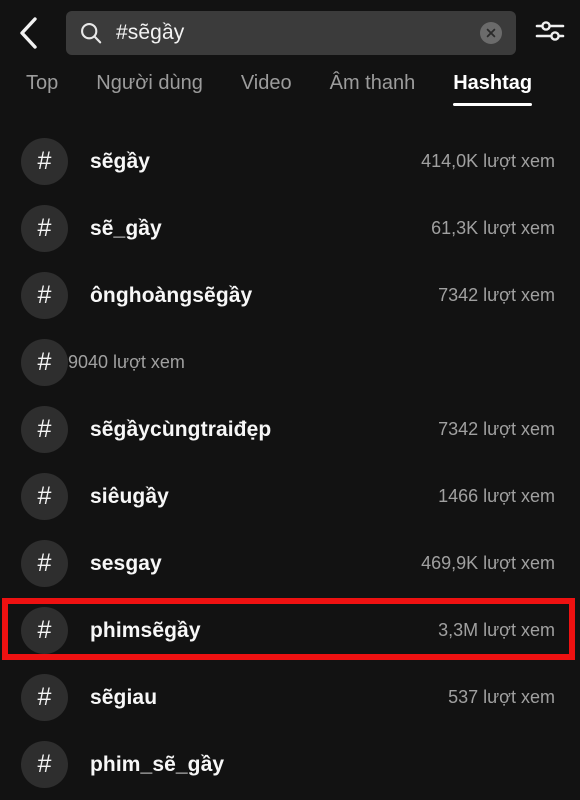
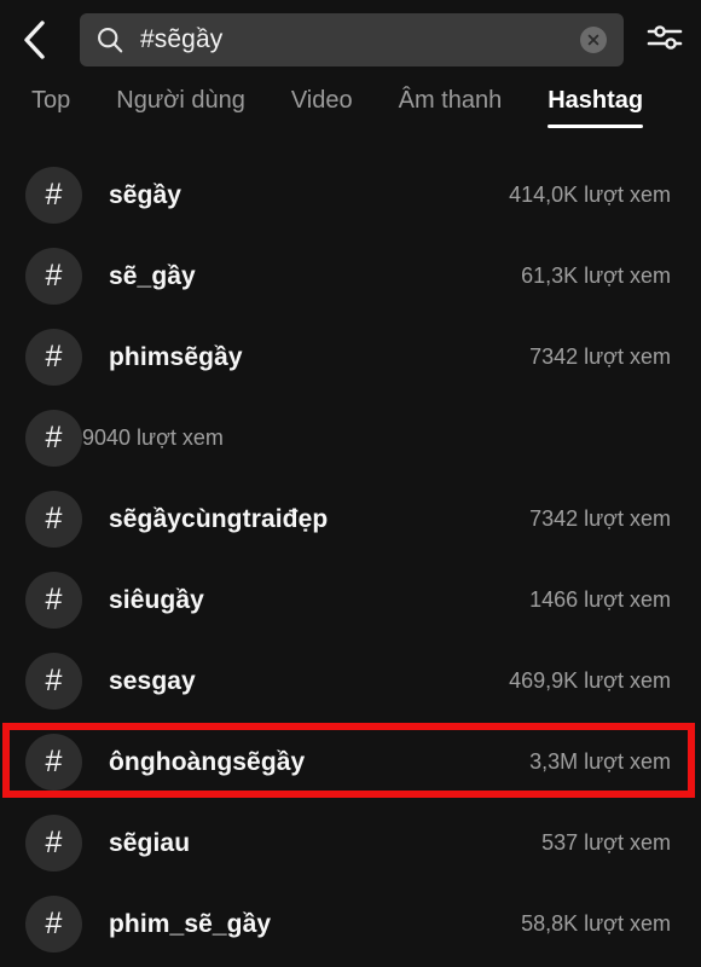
  #sẽgầy
  Top
  Người dùng
  Video
  Âm thanh
  Hashtag
  #
  sẽgầy
  414,0K lượt xem
  #
  sẽ_gầy
  61,3K lượt xem
  #
- ônghoàngsẽgầy
+ phimsẽgầy
  7342 lượt xem
  #
  9040 lượt xem
  #
  sẽgầycùngtraiđẹp
  7342 lượt xem
  #
  siêugầy
  1466 lượt xem
  #
  sesgay
  469,9K lượt xem
  #
- phimsẽgầy
+ ônghoàngsẽgầy
  3,3M lượt xem
  #
  sẽgiau
  537 lượt xem
  #
  phim_sẽ_gầy
+ 58,8K lượt xem
